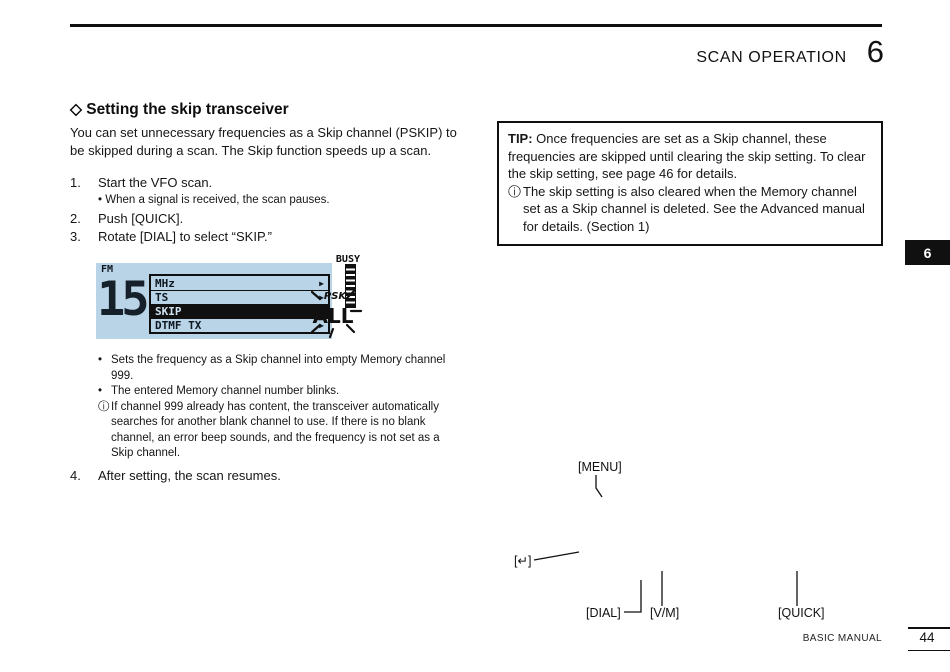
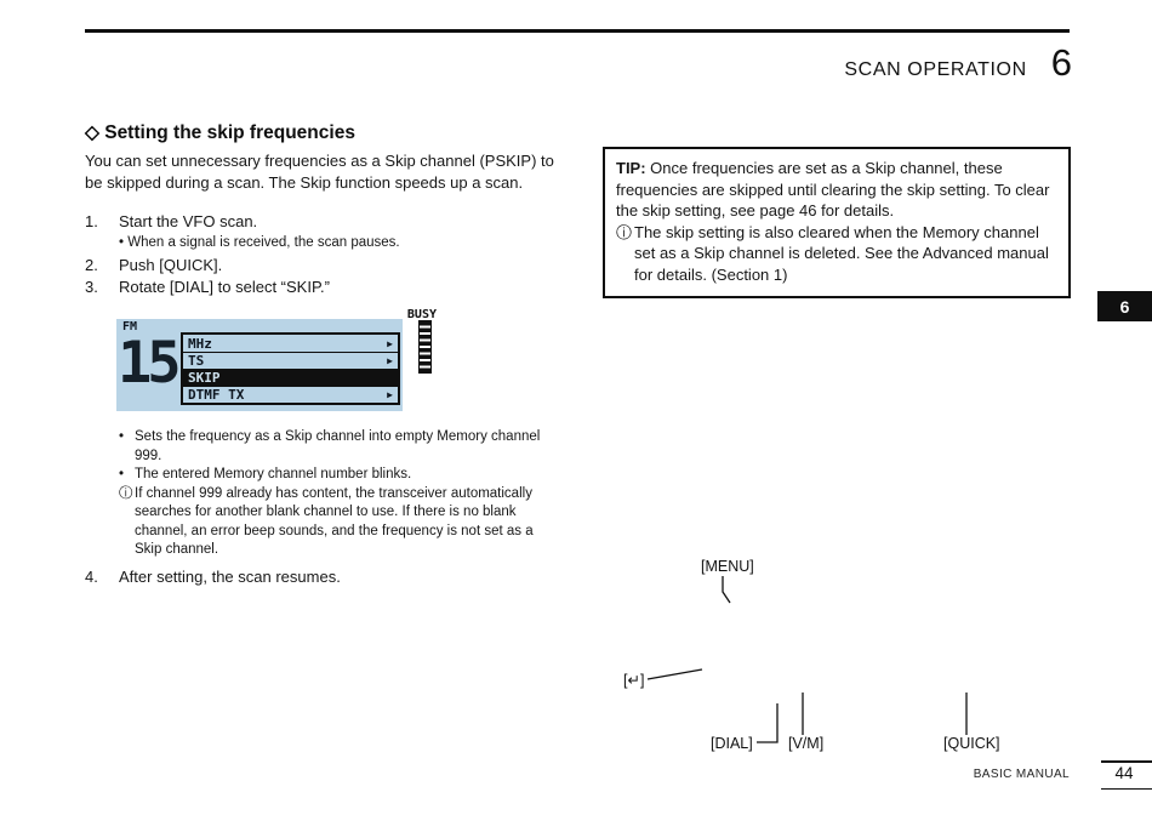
  SCAN OPERATION
  6
- ◇ Setting the skip transceiver
+ ◇ Setting the skip frequencies
  You can set unnecessary frequencies as a Skip channel (PSKIP) to be skipped during a scan. The Skip function speeds up a scan.
  1.
  Start the VFO scan.
  • When a signal is received, the scan pauses.
  2.
  Push [QUICK].
  3.
  Rotate [DIAL] to select “SKIP.”
  FM
  15
  MHz
  ▶
  TS
  ▶
  SKIP
  DTMF TX
  ▶
  BUSY
- PSK
- ALL
  •
  Sets the frequency as a Skip channel into empty Memory channel 999.
  •
  The entered Memory channel number blinks.
  ⓘ
  If channel 999 already has content, the transceiver automatically searches for another blank channel to use. If there is no blank channel, an error beep sounds, and the frequency is not set as a Skip channel.
  4.
  After setting, the scan resumes.
  TIP: Once frequencies are set as a Skip channel, these frequencies are skipped until clearing the skip setting. To clear the skip setting, see page 46 for details.
  ⓘ
  The skip setting is also cleared when the Memory channel set as a Skip channel is deleted. See the Advanced manual for details. (Section 1)
  6
  [MENU]
  [↵]
  [DIAL]
  [V/M]
  [QUICK]
  BASIC MANUAL
  44
